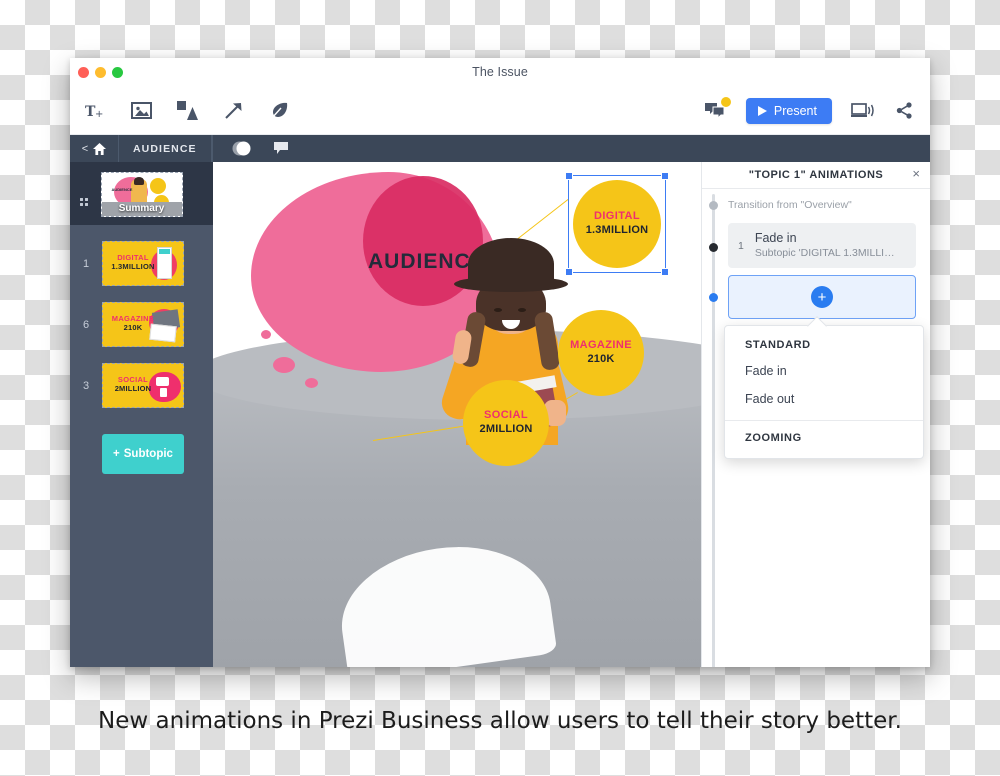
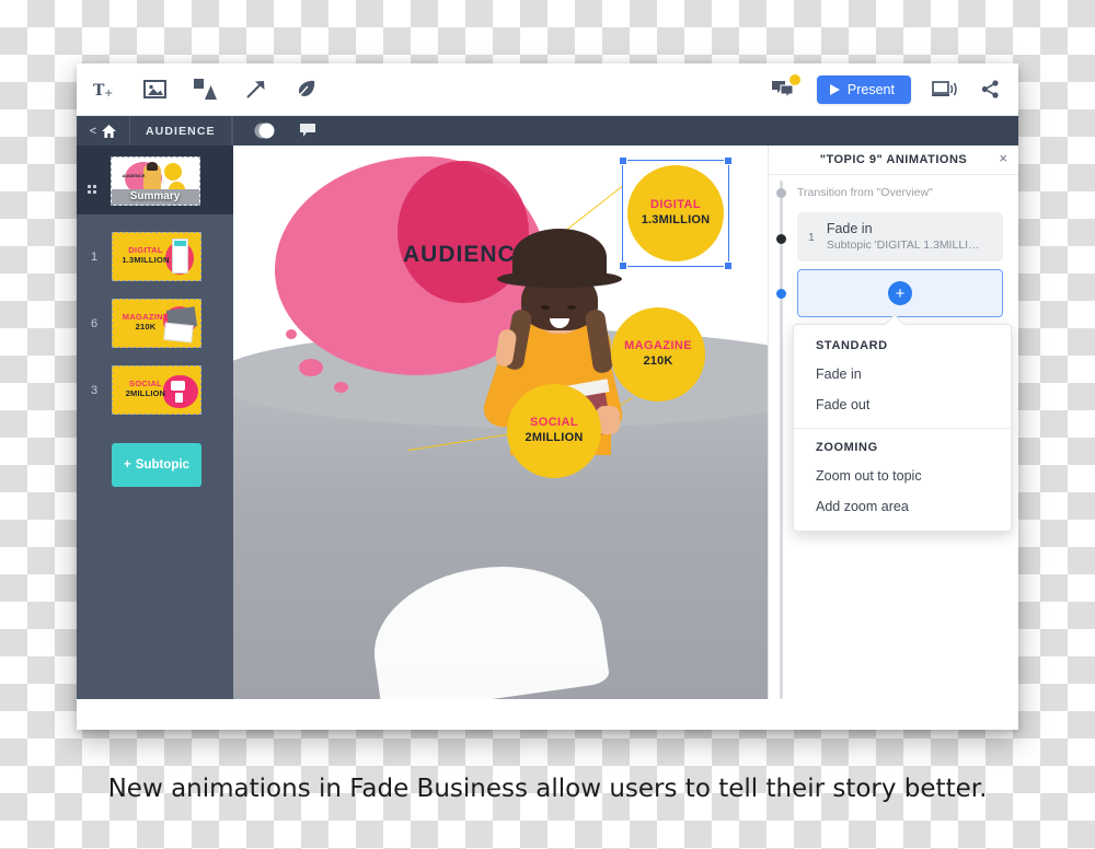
- The Issue
  T
  +
  Present
  <
  AUDIENCE
  Summary
  1
  DIGITAL
  1.3MILLION
  6
  MAGAZINE
  210K
  3
  SOCIAL
  2MILLION
  +
  Subtopic
  AUDIENC
  DIGITAL
  1.3MILLION
  MAGAZINE
  210K
  SOCIAL
  2MILLION
- "TOPIC 1" ANIMATIONS
+ "TOPIC 9" ANIMATIONS
  ×
  Transition from "Overview"
  1
  Fade in
  Subtopic 'DIGITAL 1.3MILLI…
  +
  STANDARD
  Fade in
  Fade out
  ZOOMING
+ Zoom out to topic
+ Add zoom area
- New animations in Prezi Business allow users to tell their story better.
+ New animations in Fade Business allow users to tell their story better.
